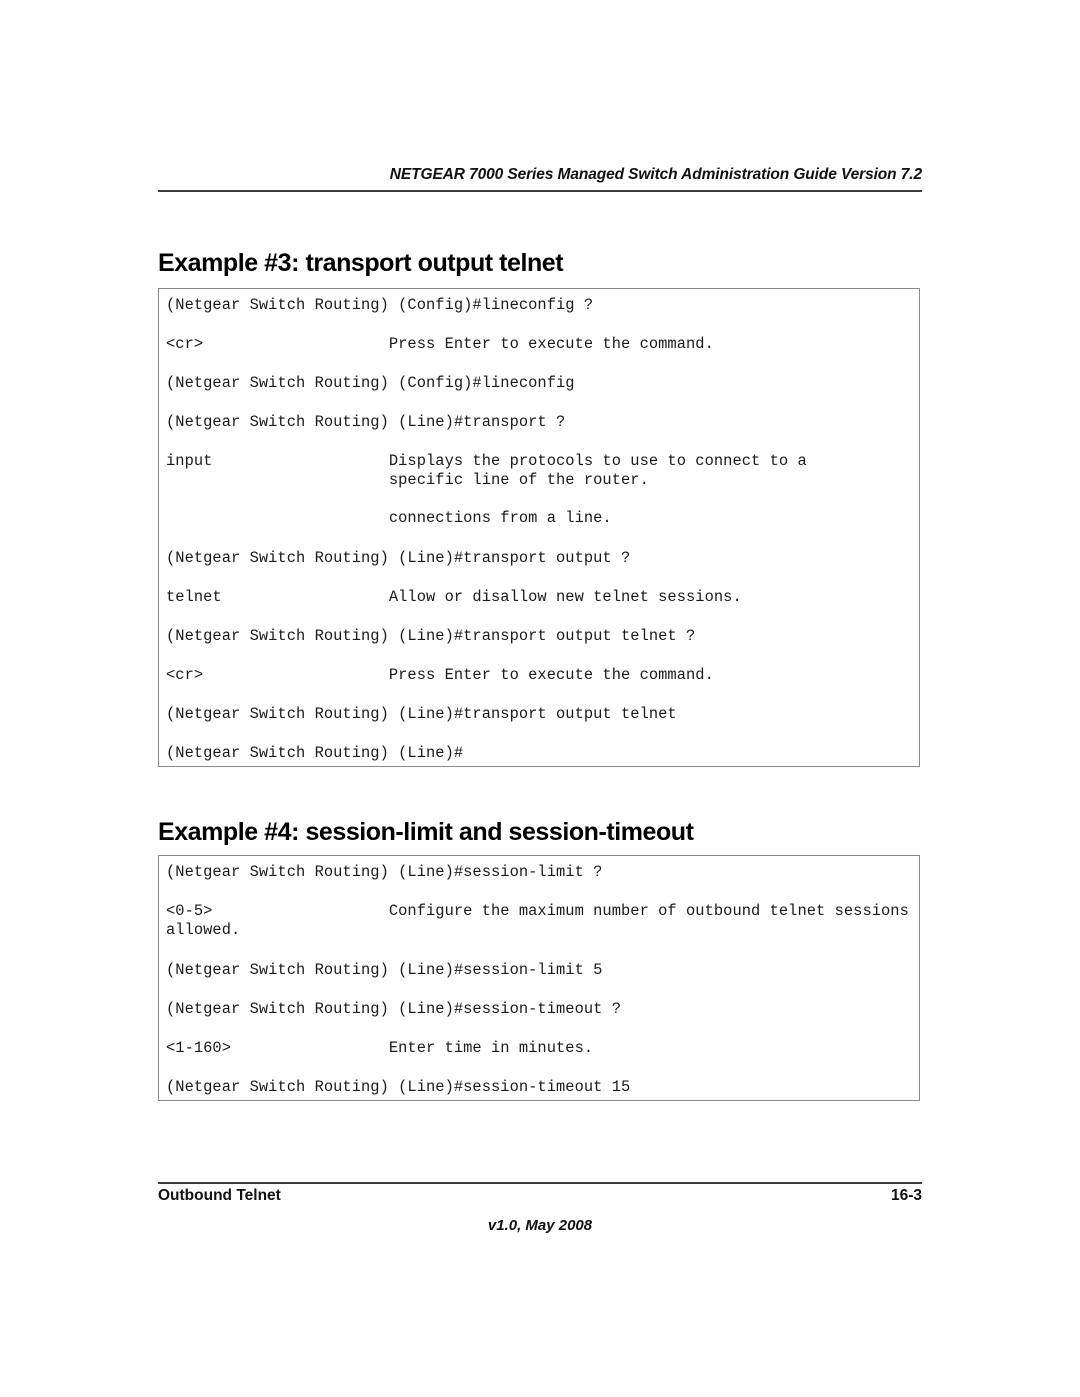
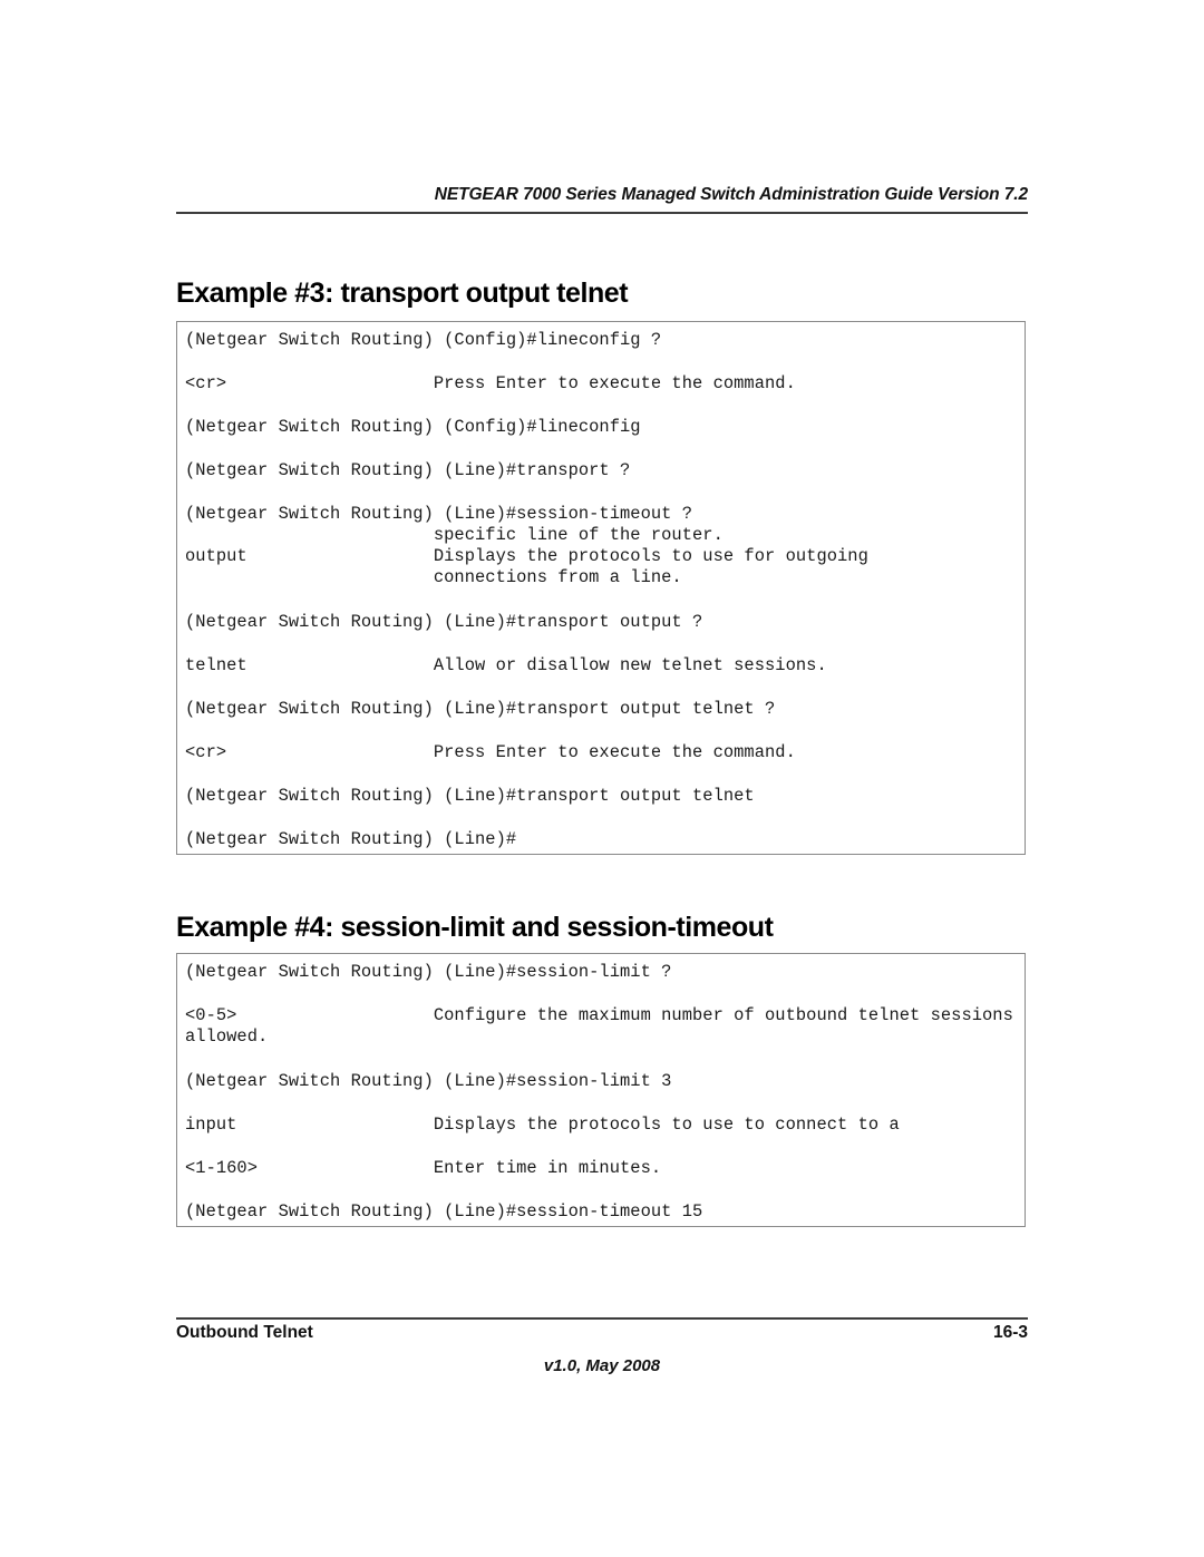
  NETGEAR 7000 Series Managed Switch Administration Guide Version 7.2
  Example #3: transport output telnet
  (Netgear Switch Routing) (Config)#lineconfig ?
  <cr> Press Enter to execute the command.
  (Netgear Switch Routing) (Config)#lineconfig
  (Netgear Switch Routing) (Line)#transport ?
- input Displays the protocols to use to connect to a
+ (Netgear Switch Routing) (Line)#session-timeout ?
  specific line of the router.
+ output Displays the protocols to use for outgoing
  connections from a line.
  (Netgear Switch Routing) (Line)#transport output ?
  telnet Allow or disallow new telnet sessions.
  (Netgear Switch Routing) (Line)#transport output telnet ?
  <cr> Press Enter to execute the command.
  (Netgear Switch Routing) (Line)#transport output telnet
  (Netgear Switch Routing) (Line)#
  Example #4: session-limit and session-timeout
  (Netgear Switch Routing) (Line)#session-limit ?
  <0-5> Configure the maximum number of outbound telnet sessions
  allowed.
- (Netgear Switch Routing) (Line)#session-limit 5
+ (Netgear Switch Routing) (Line)#session-limit 3
- (Netgear Switch Routing) (Line)#session-timeout ?
+ input Displays the protocols to use to connect to a
  <1-160> Enter time in minutes.
  (Netgear Switch Routing) (Line)#session-timeout 15
  Outbound Telnet
  16-3
  v1.0, May 2008
